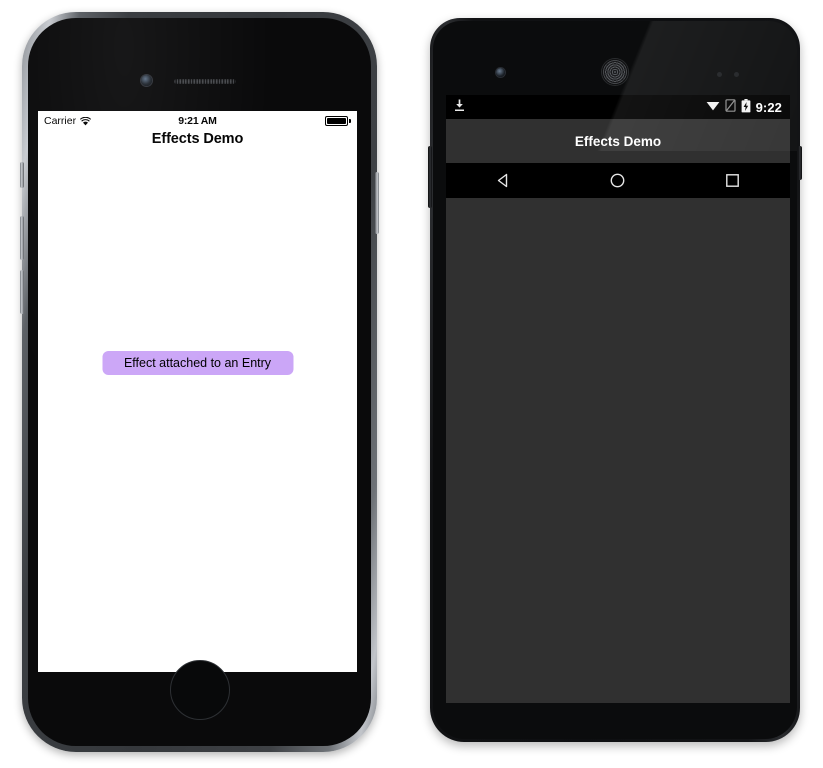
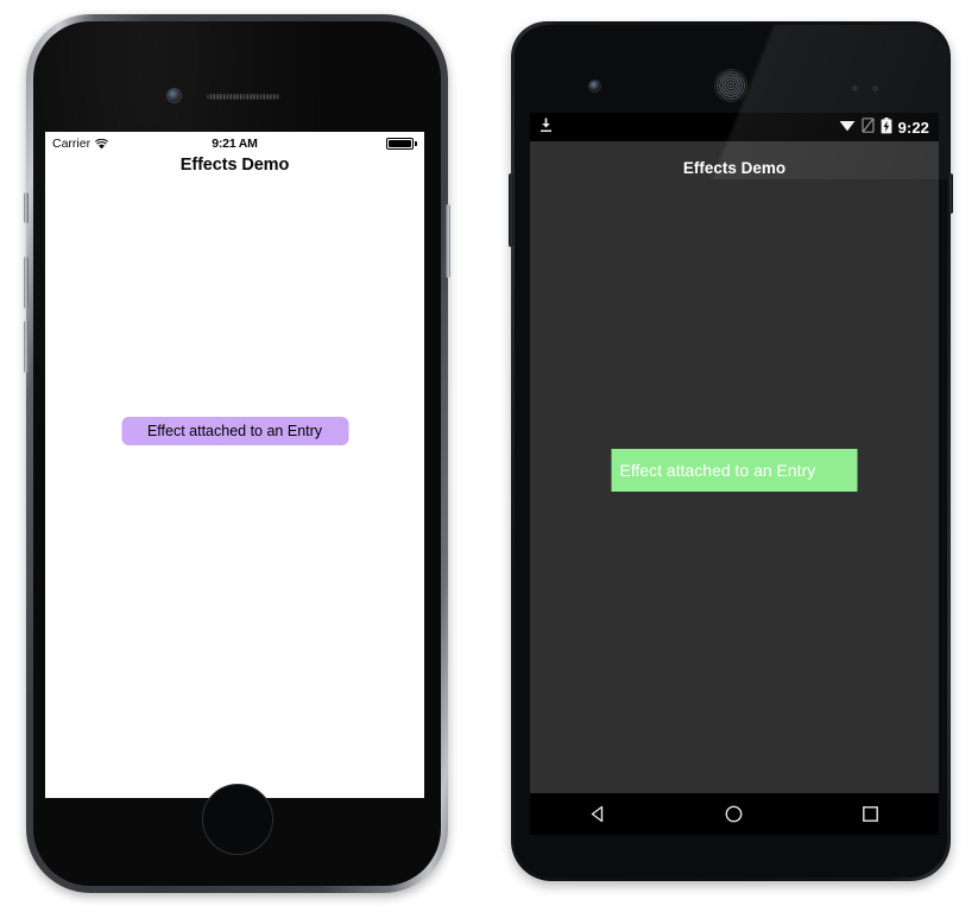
+ Effect attached to an Entry
